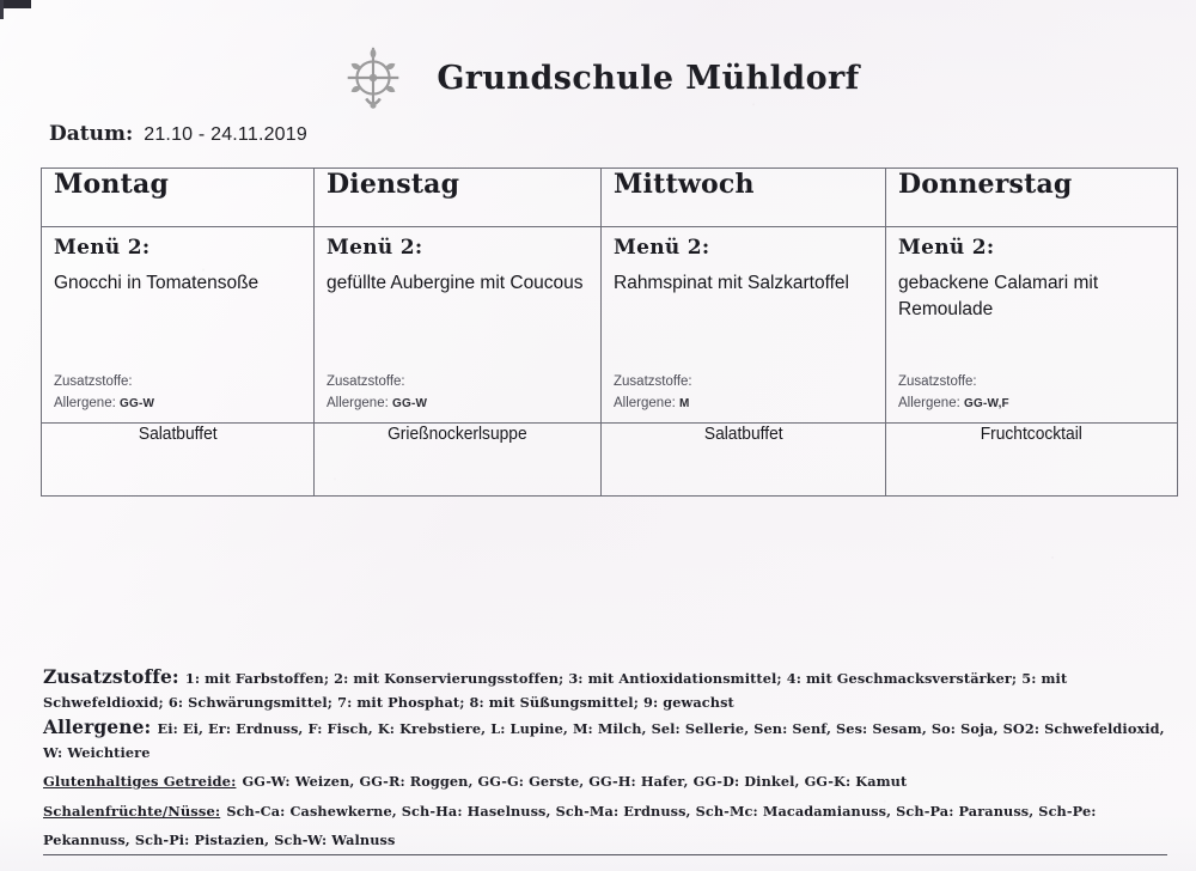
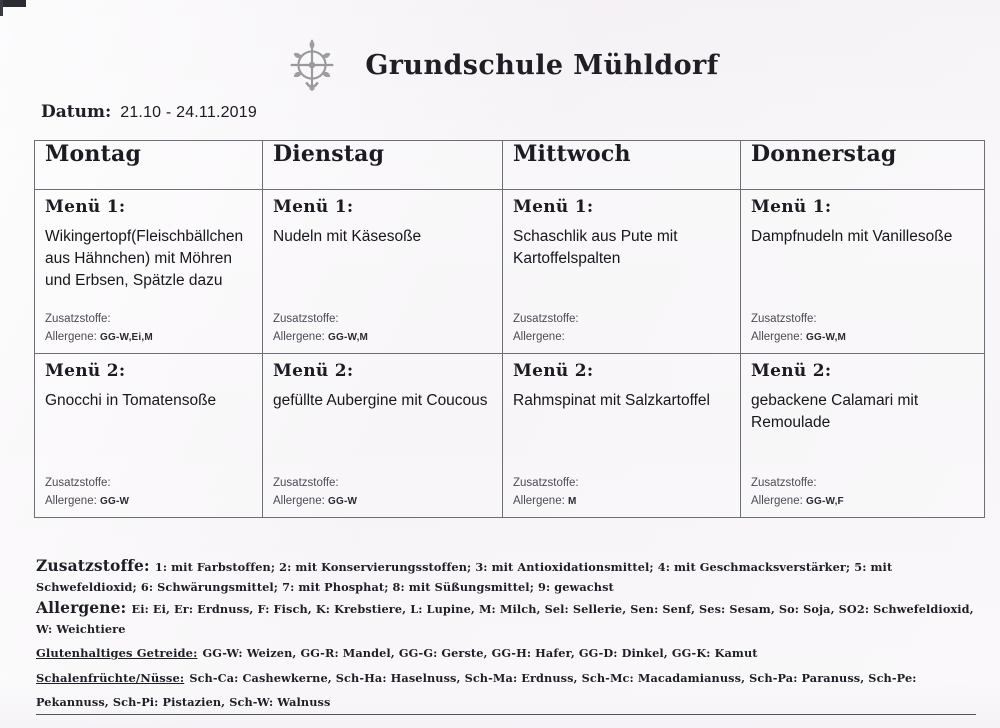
  Grundschule Mühldorf
  Datum:
  21.10 - 24.11.2019
  Montag	Dienstag	Mittwoch	Donnerstag
+ Menü 1: Wikingertopf(Fleischbällchen aus Hähnchen) mit Möhren und Erbsen, Spätzle dazu Zusatzstoffe: Allergene: GG-W,Ei,M	Menü 1: Nudeln mit Käsesoße Zusatzstoffe: Allergene: GG-W,M	Menü 1: Schaschlik aus Pute mit Kartoffelspalten Zusatzstoffe: Allergene:	Menü 1: Dampfnudeln mit Vanillesoße Zusatzstoffe: Allergene: GG-W,M
  Menü 2: Gnocchi in Tomatensoße Zusatzstoffe: Allergene: GG-W	Menü 2: gefüllte Aubergine mit Coucous Zusatzstoffe: Allergene: GG-W	Menü 2: Rahmspinat mit Salzkartoffel Zusatzstoffe: Allergene: M	Menü 2: gebackene Calamari mit Remoulade Zusatzstoffe: Allergene: GG-W,F
- Salatbuffet	Grießnockerlsuppe	Salatbuffet	Fruchtcocktail
  Zusatzstoffe: 1: mit Farbstoffen; 2: mit Konservierungsstoffen; 3: mit Antioxidationsmittel; 4: mit Geschmacksverstärker; 5: mit Schwefeldioxid; 6: Schwärungsmittel; 7: mit Phosphat; 8: mit Süßungsmittel; 9: gewachst
  Allergene: Ei: Ei, Er: Erdnuss, F: Fisch, K: Krebstiere, L: Lupine, M: Milch, Sel: Sellerie, Sen: Senf, Ses: Sesam, So: Soja, SO2: Schwefeldioxid, W: Weichtiere
- Glutenhaltiges Getreide: GG-W: Weizen, GG-R: Roggen, GG-G: Gerste, GG-H: Hafer, GG-D: Dinkel, GG-K: Kamut
+ Glutenhaltiges Getreide: GG-W: Weizen, GG-R: Mandel, GG-G: Gerste, GG-H: Hafer, GG-D: Dinkel, GG-K: Kamut
  Schalenfrüchte/Nüsse: Sch-Ca: Cashewkerne, Sch-Ha: Haselnuss, Sch-Ma: Erdnuss, Sch-Mc: Macadamianuss, Sch-Pa: Paranuss, Sch-Pe: Pekannuss, Sch-Pi: Pistazien, Sch-W: Walnuss
